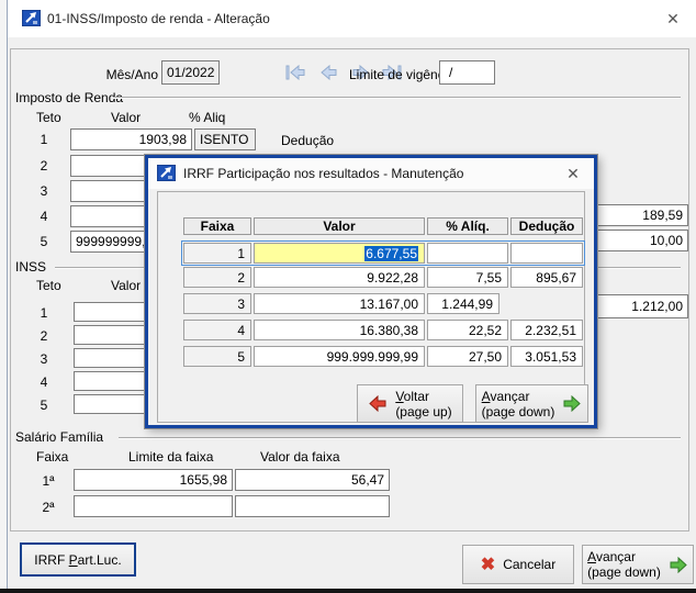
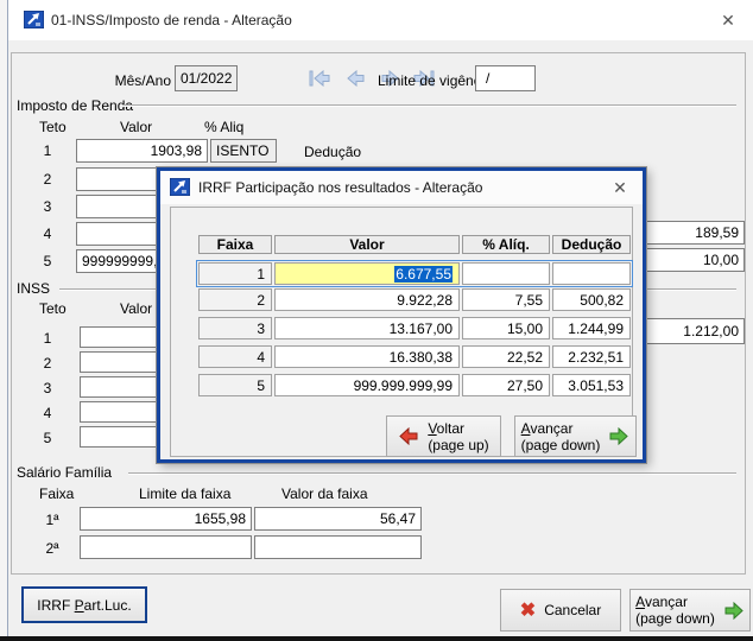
  01-INSS/Imposto de renda - Alteração
  ✕
  Mês/Ano
  01/2022
  Limite de vigên
  /
  Imposto de Renda
  Teto
  Valor
  % Aliq
  1
  1903,98
  ISENTO
  Dedução
  2
  3
  4
  5
  999999999,
  189,59
  10,00
  INSS
  Teto
  Valor
  1
  2
  3
  4
  5
  1.212,00
  Salário Família
  Faixa
  Limite da faixa
  Valor da faixa
  1ª
  1655,98
  56,47
  2ª
  IRRF Part.Luc.
  ✖
  Cancelar
  Avançar
  (page down)
- IRRF Participação nos resultados - Manutenção
+ IRRF Participação nos resultados - Alteração
  ✕
  Faixa
  Valor
  % Alíq.
  Dedução
  1
  6.677,55
  2
  9.922,28
  7,55
- 895,67
+ 500,82
  3
  13.167,00
+ 15,00
  1.244,99
  4
  16.380,38
  22,52
  2.232,51
  5
  999.999.999,99
  27,50
  3.051,53
  Voltar
  (page up)
  Avançar
  (page down)
